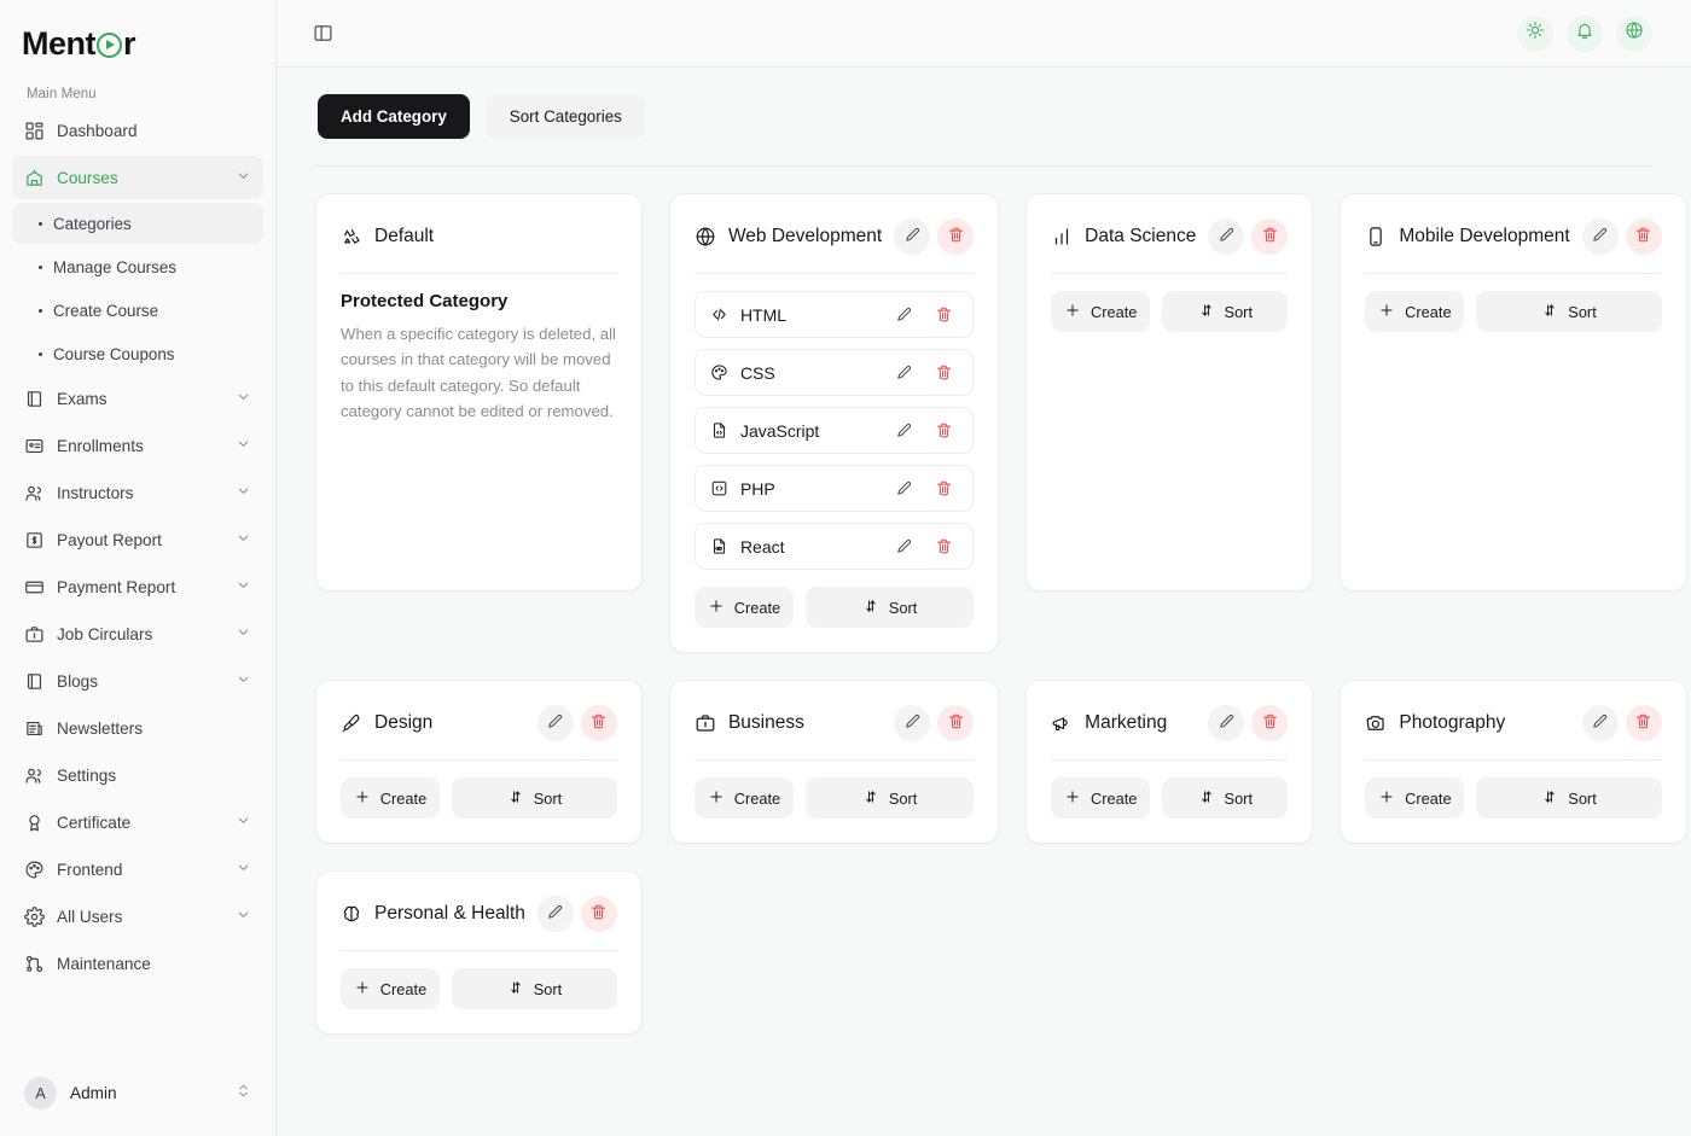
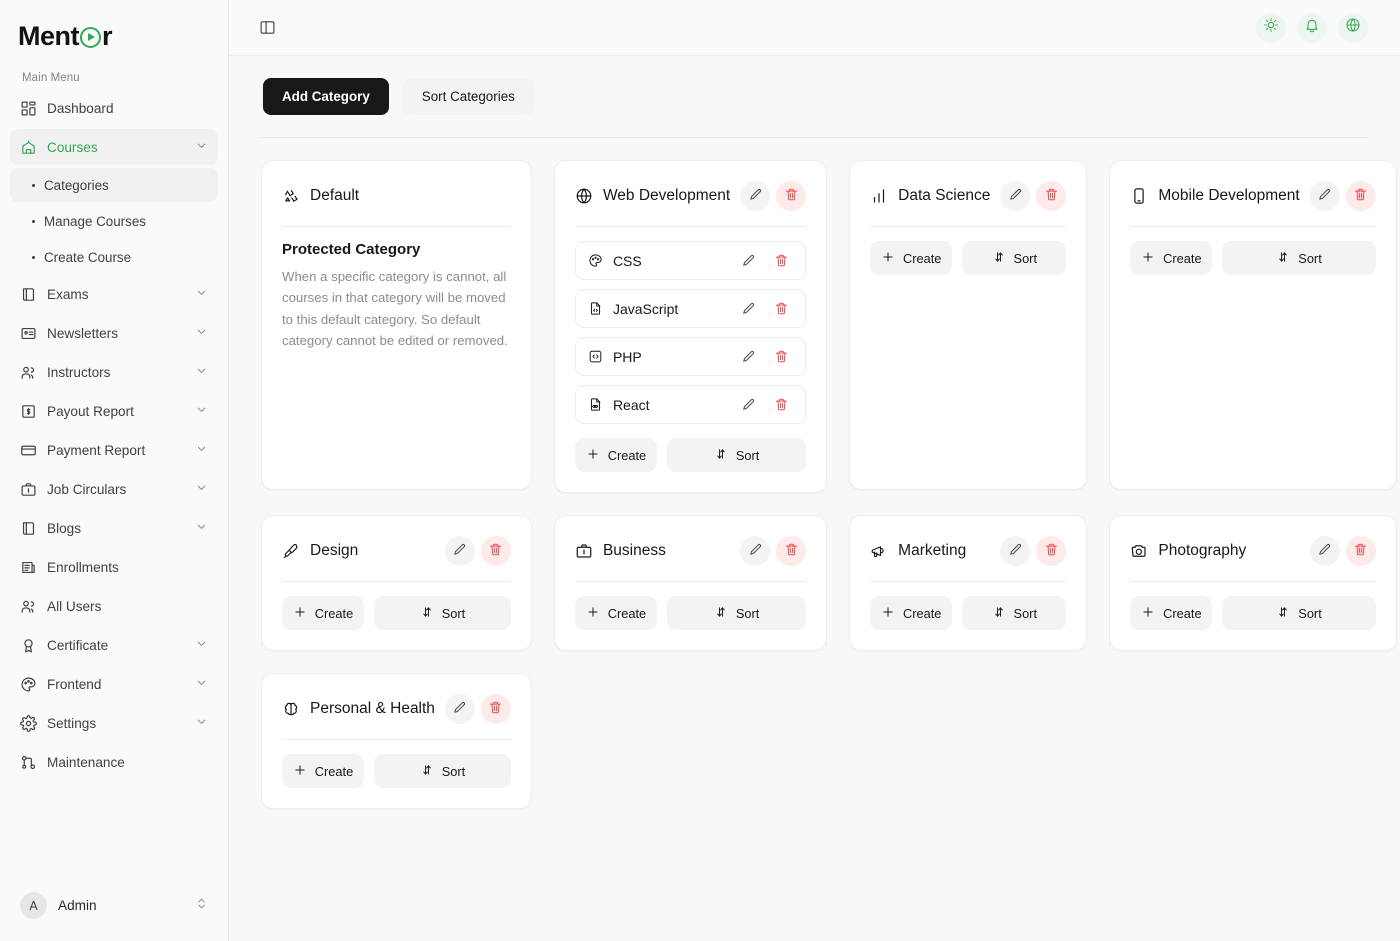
  Ment
  r
  Main Menu
  Dashboard
  Courses
  Categories
  Manage Courses
  Create Course
- Course Coupons
  Exams
- Enrollments
+ Newsletters
  Instructors
  Payout Report
  Payment Report
  Job Circulars
  Blogs
- Newsletters
+ Enrollments
- Settings
+ All Users
  Certificate
  Frontend
- All Users
+ Settings
  Maintenance
  A
  Admin
  Add Category
  Sort Categories
  Default
  Protected Category
- When a specific category is deleted, all courses in that category will be moved to this default category. So default category cannot be edited or removed.
+ When a specific category is cannot, all courses in that category will be moved to this default category. So default category cannot be edited or removed.
  Web Development
- HTML
  CSS
  JavaScript
  PHP
  React
  Create
  Sort
  Data Science
  Create
  Sort
  Mobile Development
  Create
  Sort
  Design
  Create
  Sort
  Business
  Create
  Sort
  Marketing
  Create
  Sort
  Photography
  Create
  Sort
  Personal & Health
  Create
  Sort
